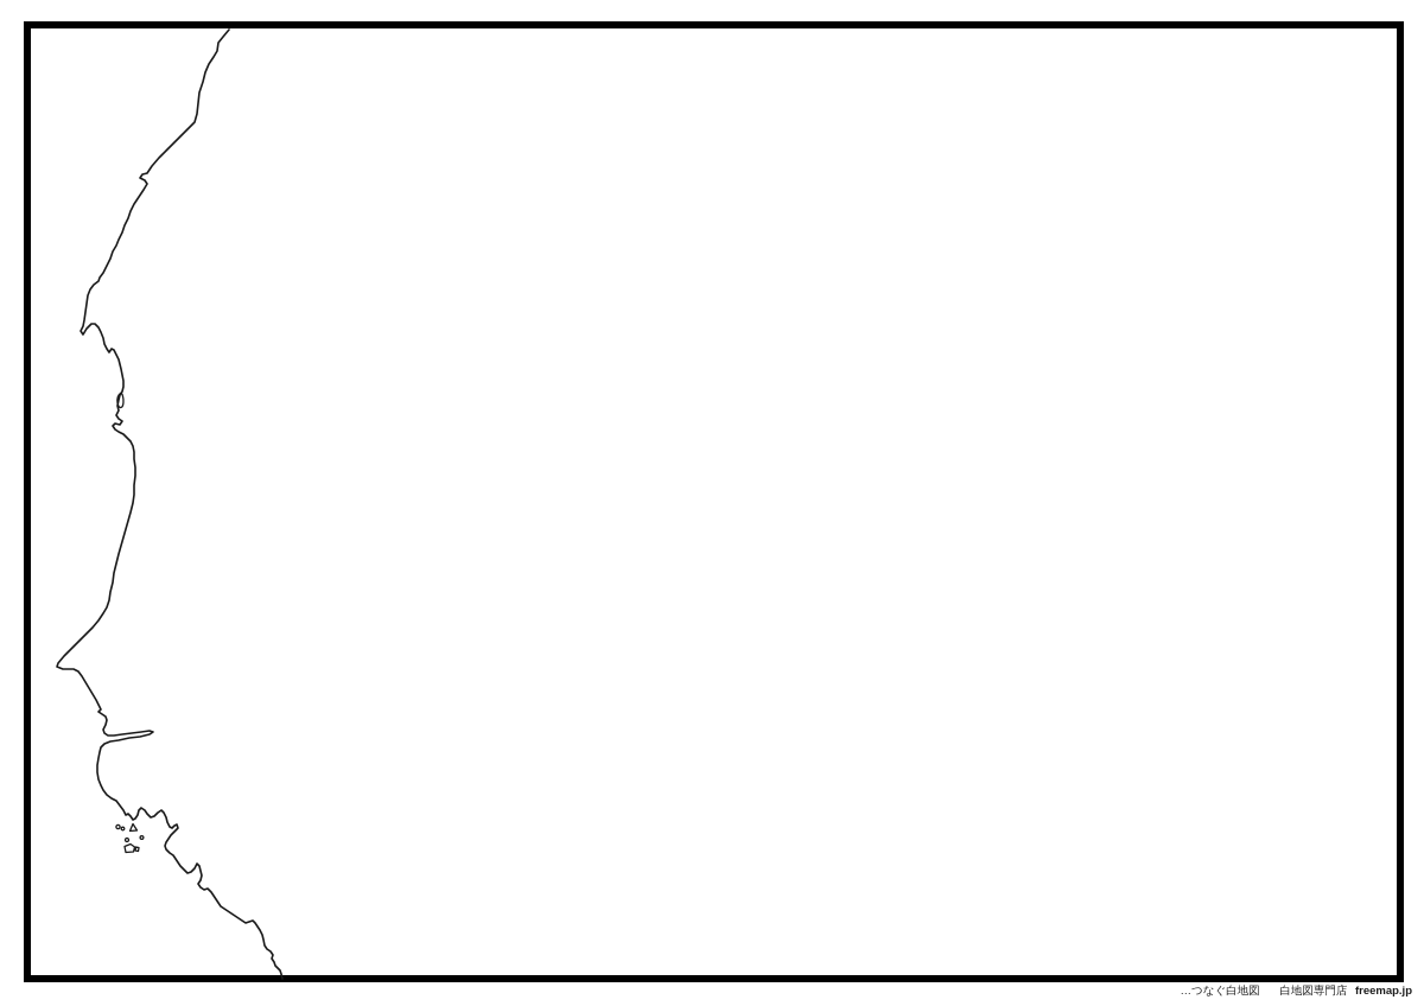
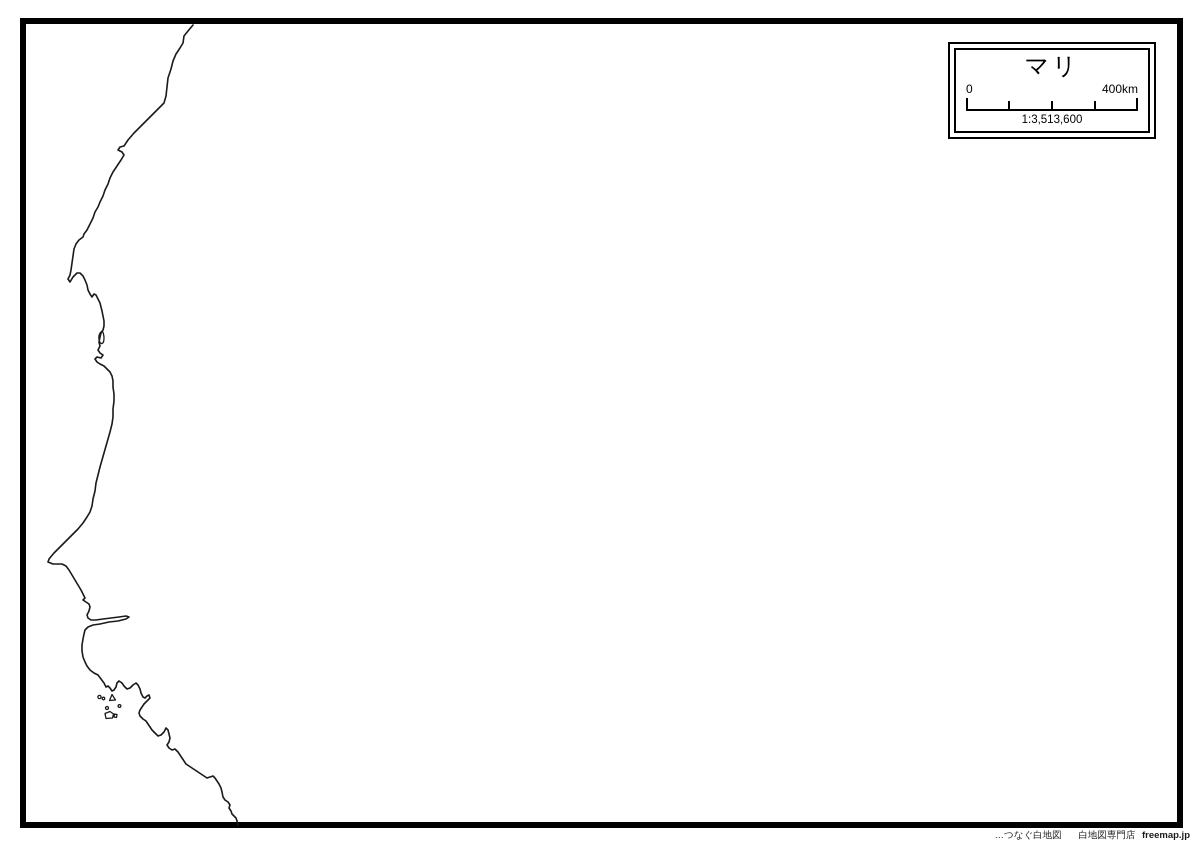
+ マリ
+ 0
+ 400km
+ 1:3,513,600
  …つなぐ白地図 白地図専門店 freemap.jp
